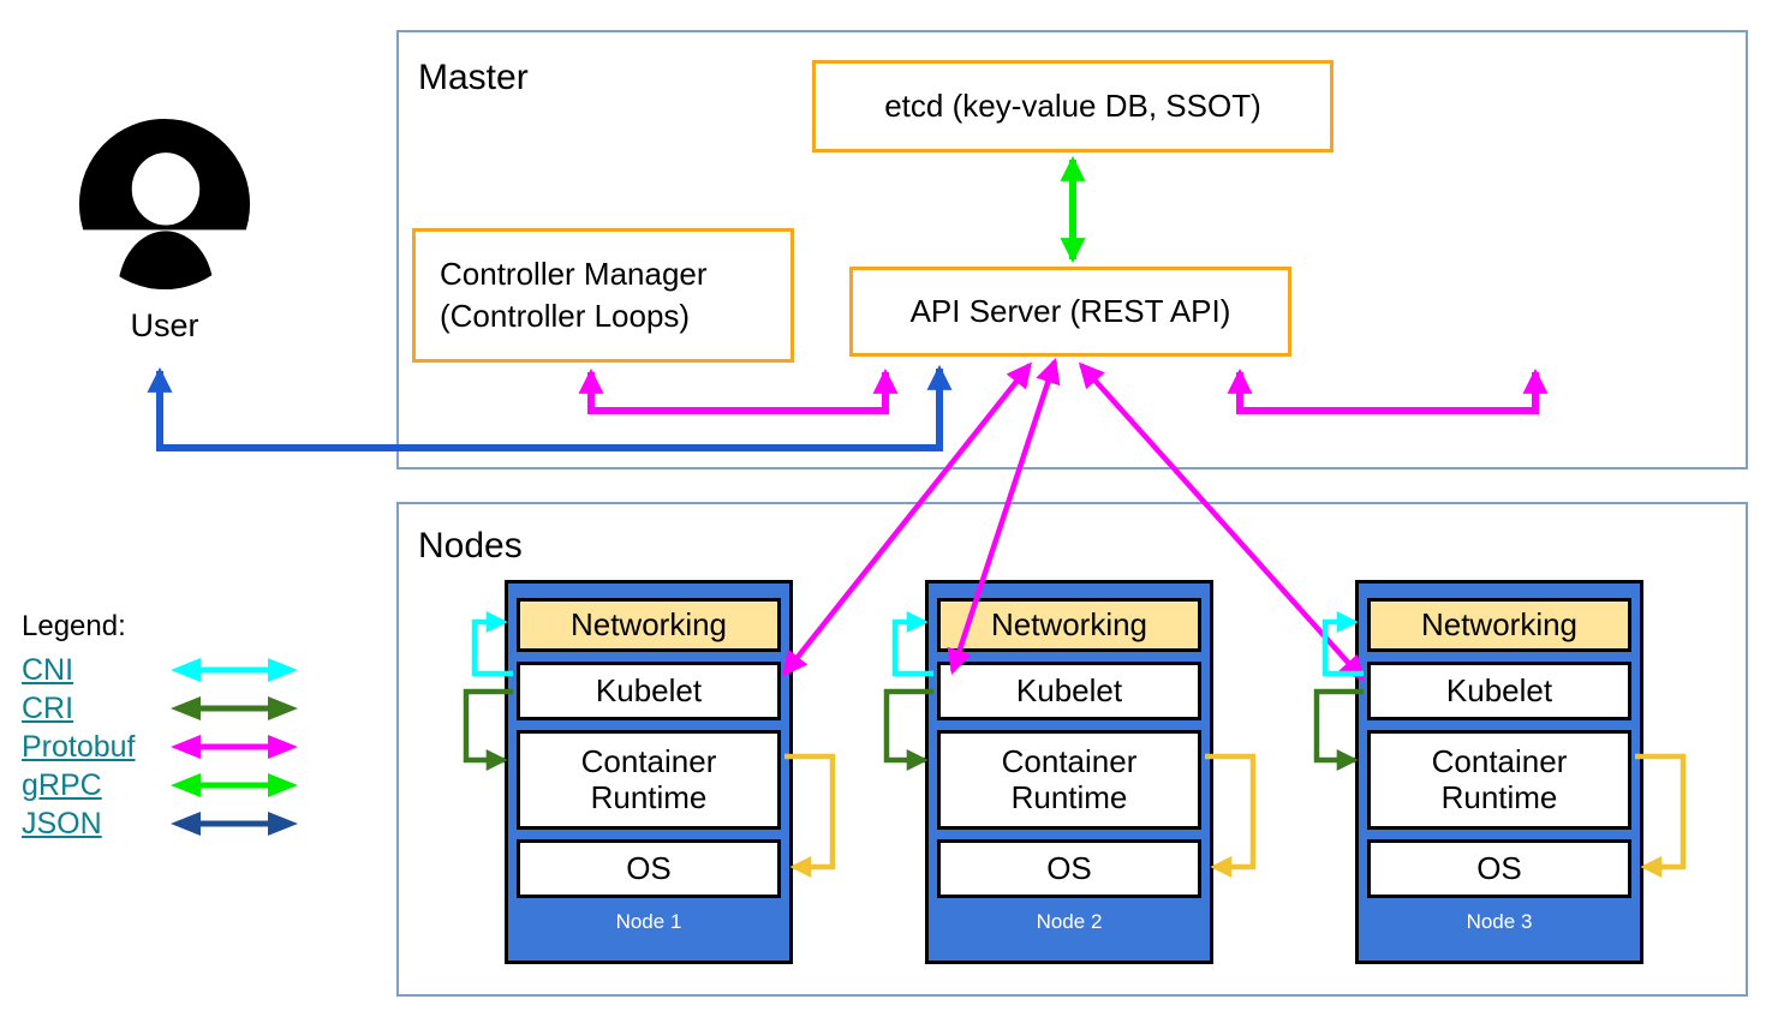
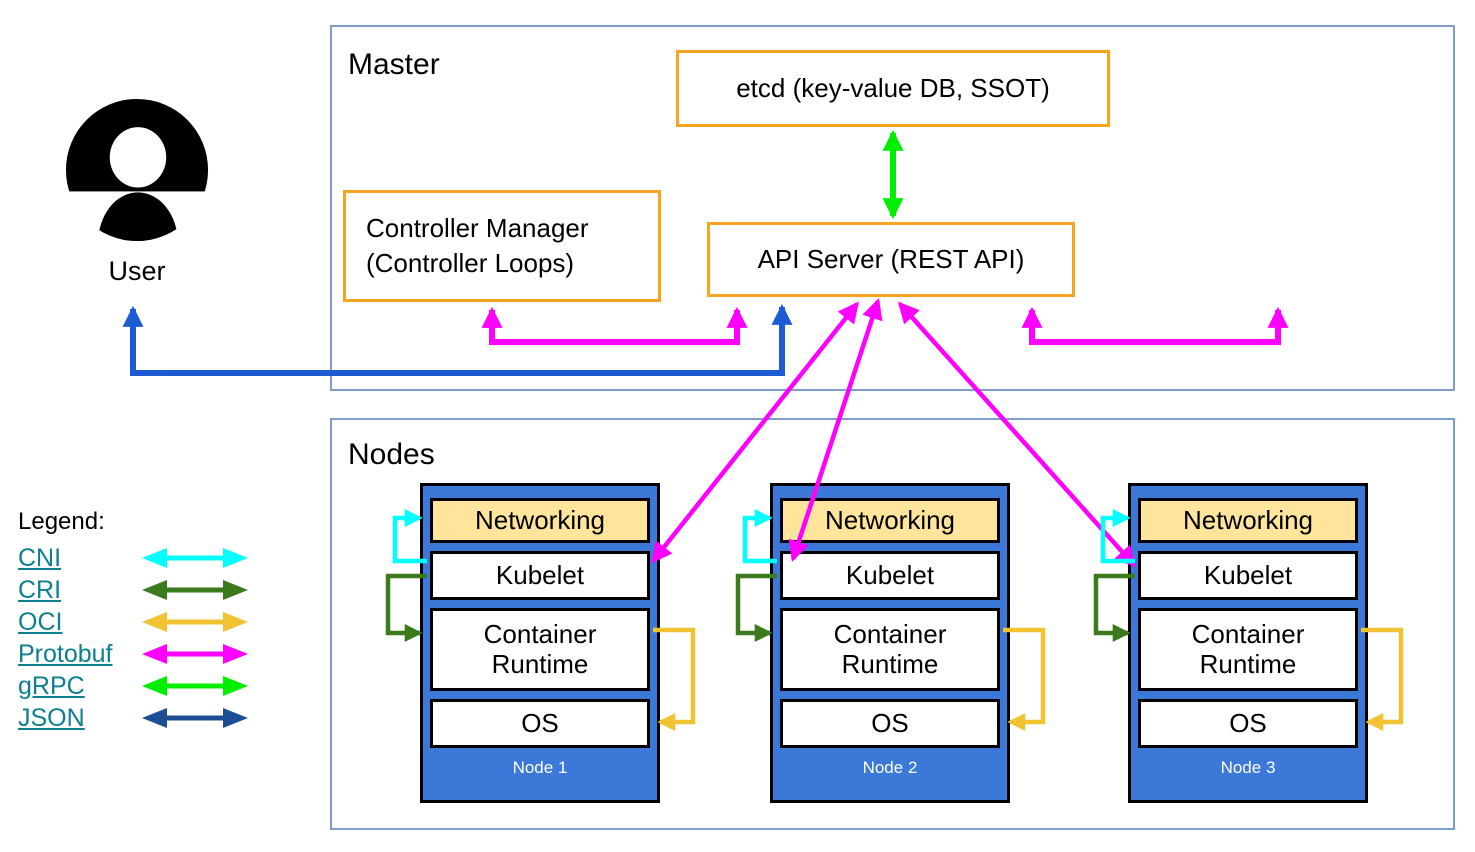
  Master
  Nodes
  etcd (key-value DB, SSOT)
  Controller Manager
  (Controller Loops)
  API Server (REST API)
  User
  Networking
  Kubelet
  Container Runtime
  OS
  Node 1
  Networking
  Kubelet
  Container Runtime
  OS
  Node 2
  Networking
  Kubelet
  Container Runtime
  OS
  Node 3
  Legend:
  CNI
  CRI
+ OCI
  Protobuf
  gRPC
  JSON
